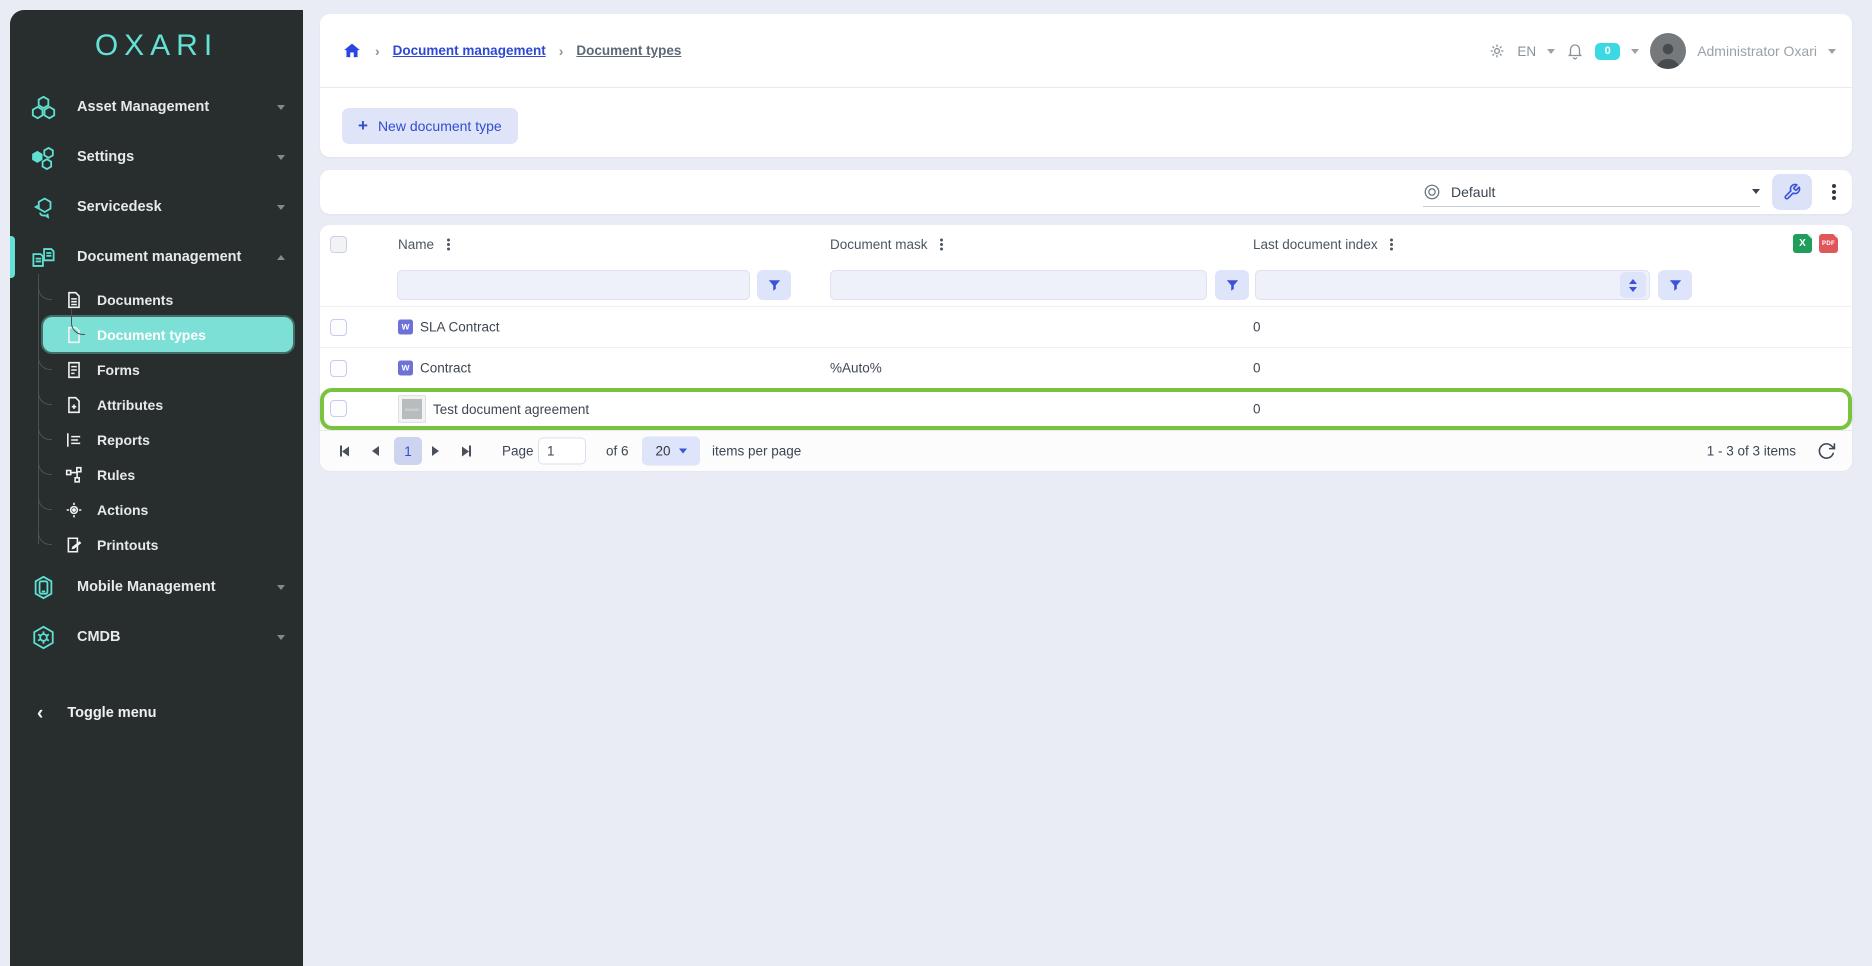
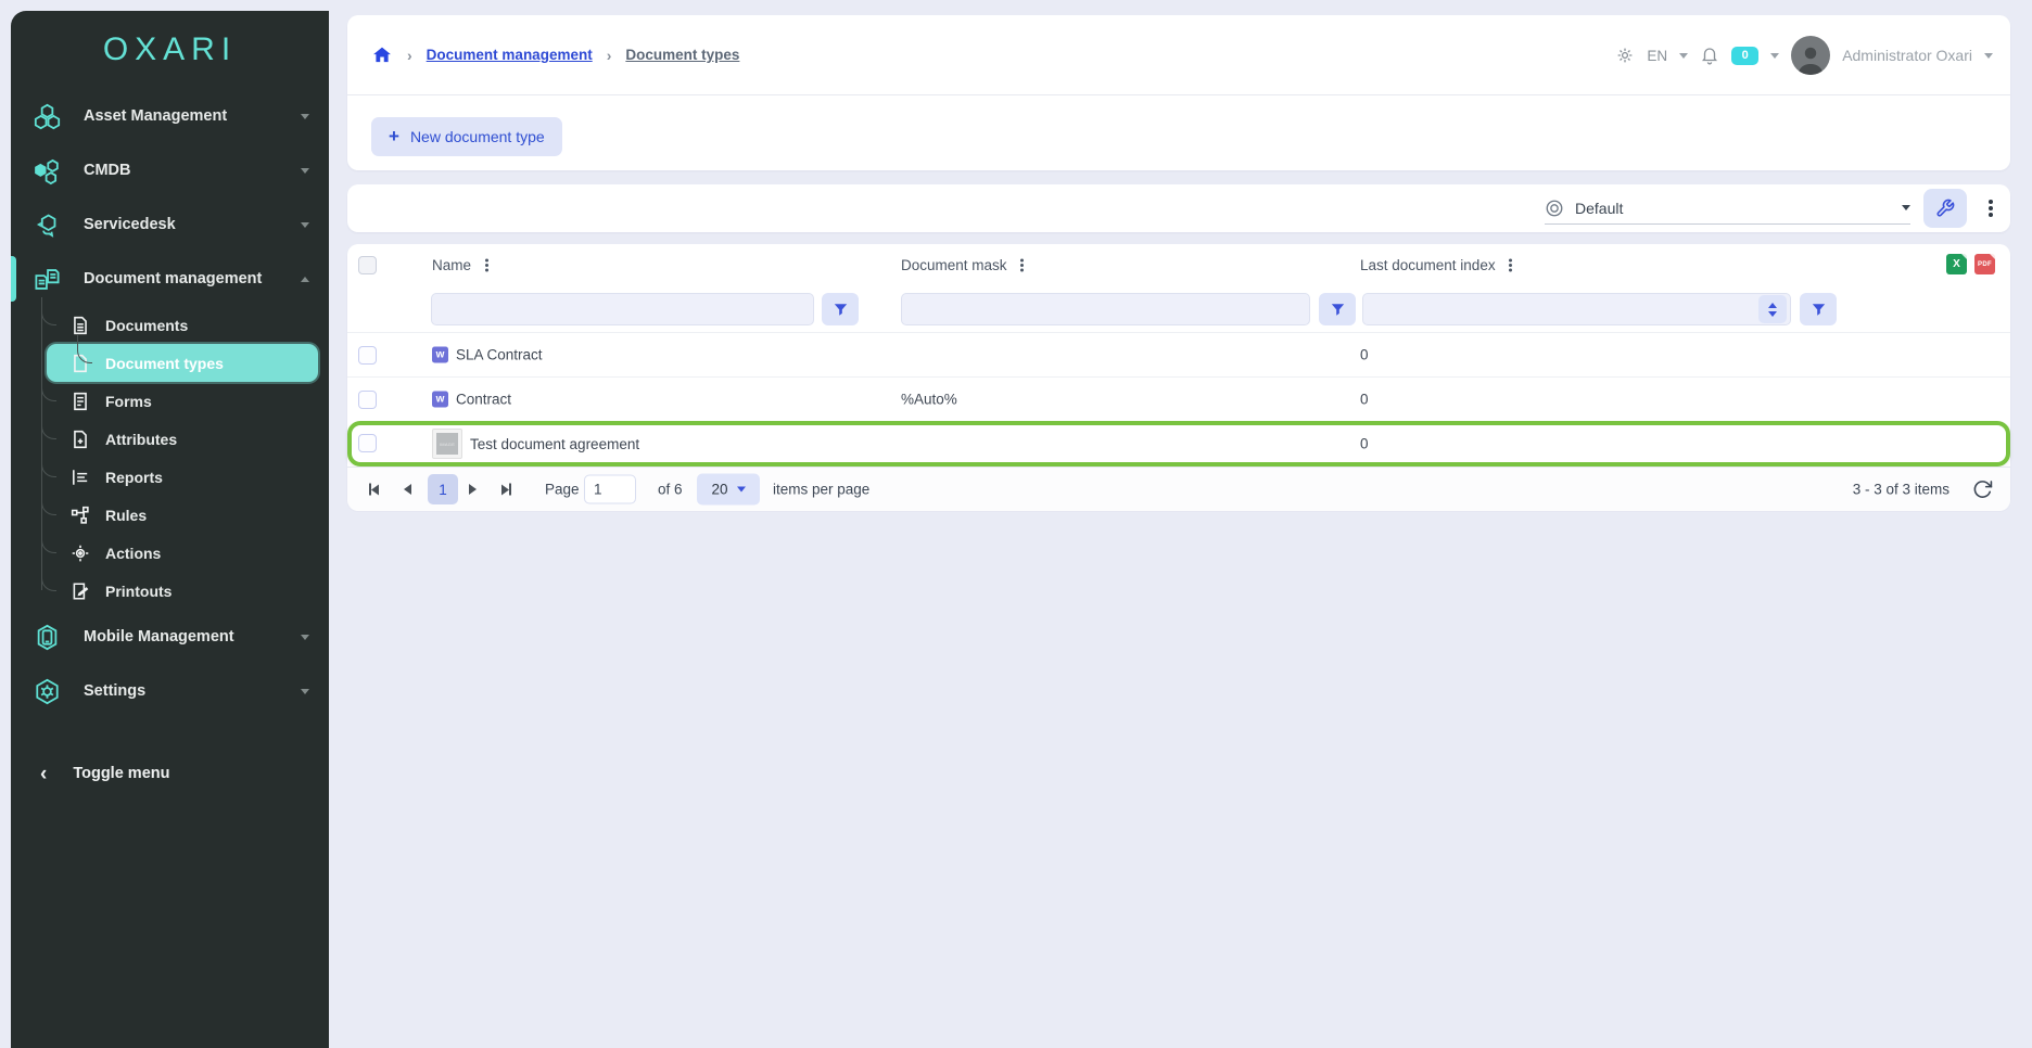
  OXARI
  Asset Management
- Settings
+ CMDB
  Servicedesk
  Document management
  Documents
  Document types
  Forms
  Attributes
  Reports
  Rules
  Actions
  Printouts
  Mobile Management
- CMDB
+ Settings
  ‹
  Toggle menu
  ›
  Document management
  ›
  Document types
  EN
  0
  Administrator Oxari
  +
  New document type
  Default
  Name
  Document mask
  Last document index
  X
  w
  SLA Contract
  0
  w
  Contract
  %Auto%
  0
  Test document agreement
  0
  1
  Page
  1
  of 6
  20
  items per page
- 1 - 3 of 3 items
+ 3 - 3 of 3 items
